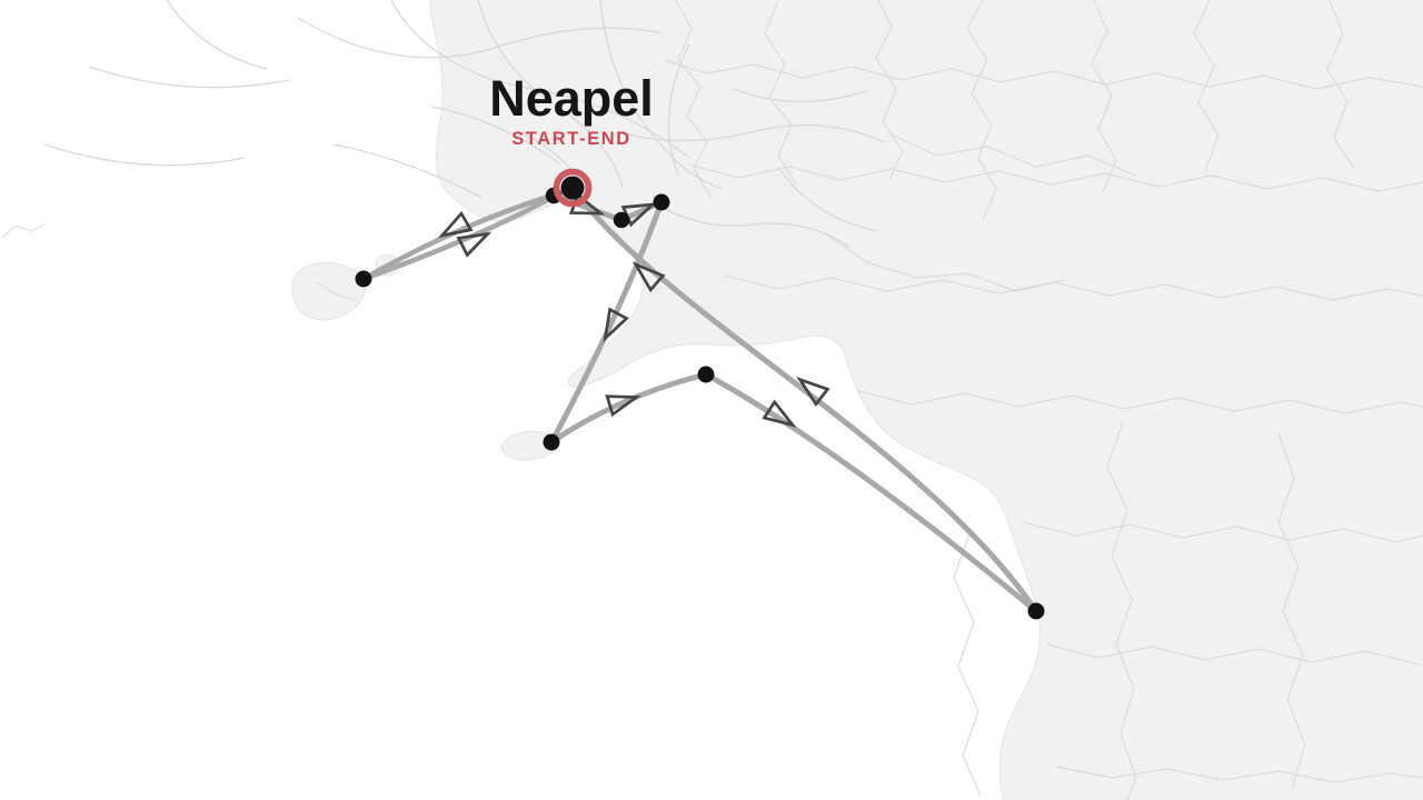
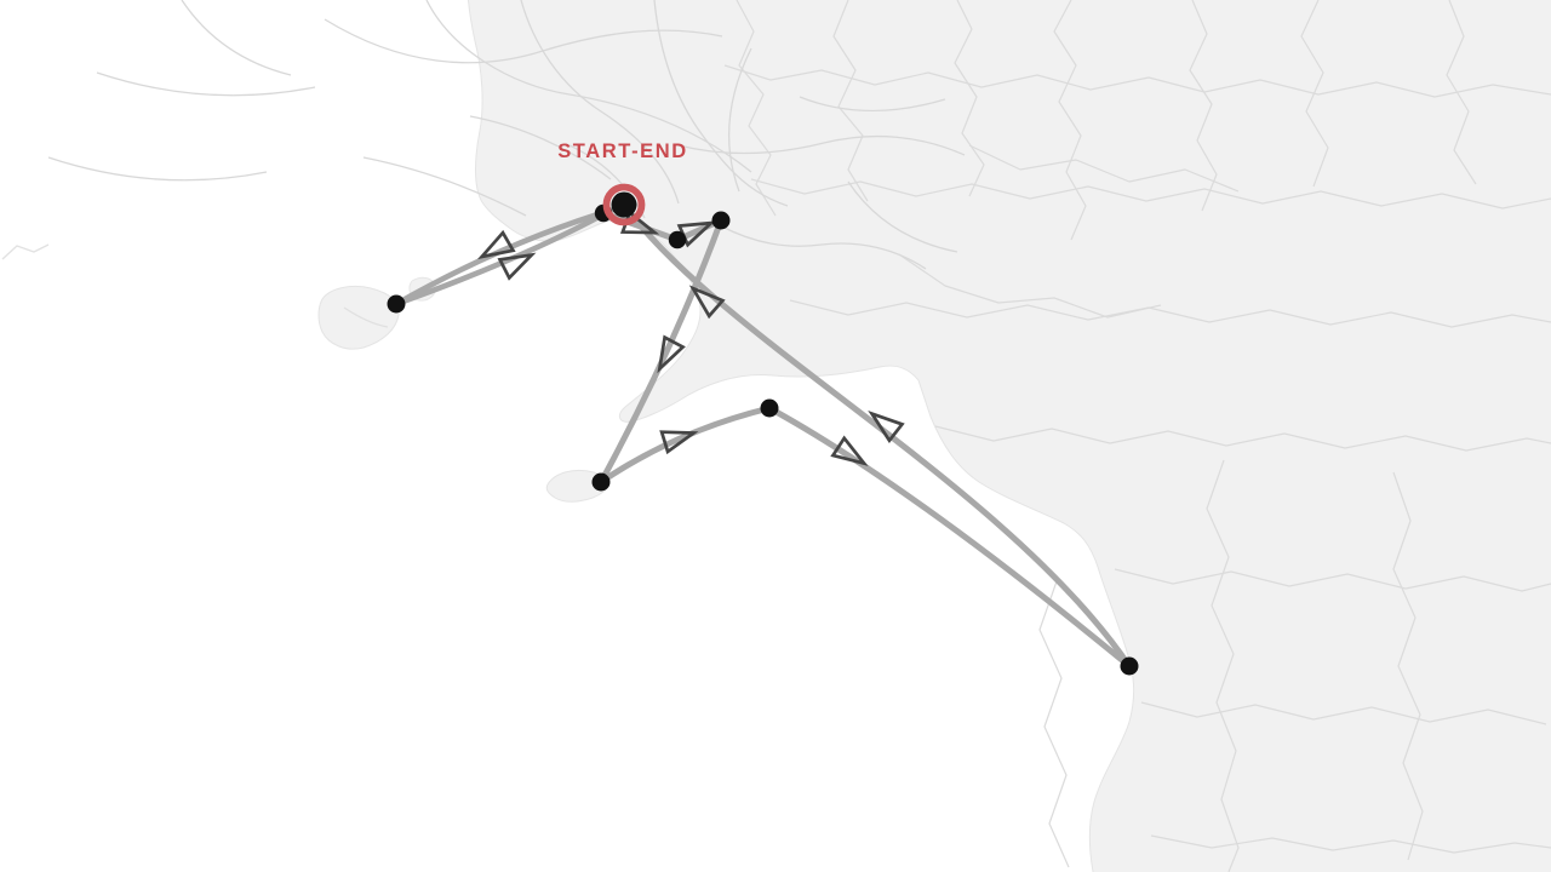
- Neapel
  START-END
